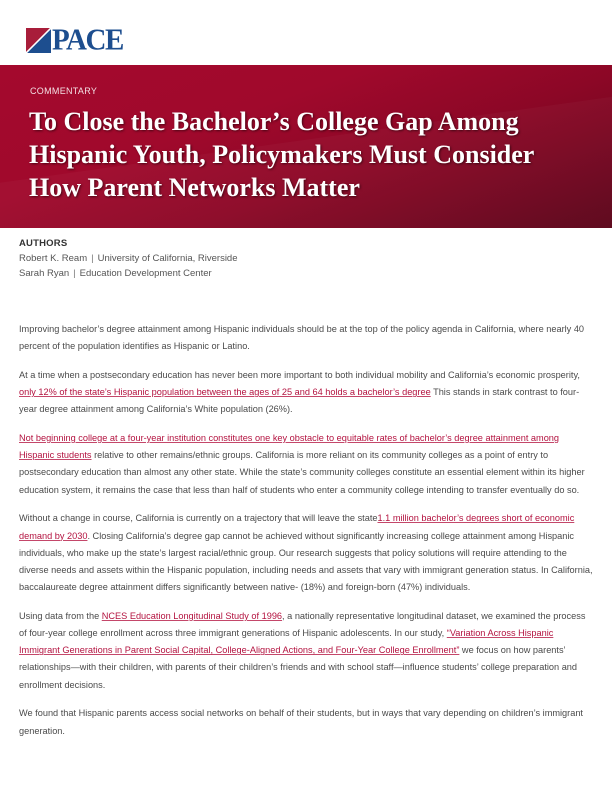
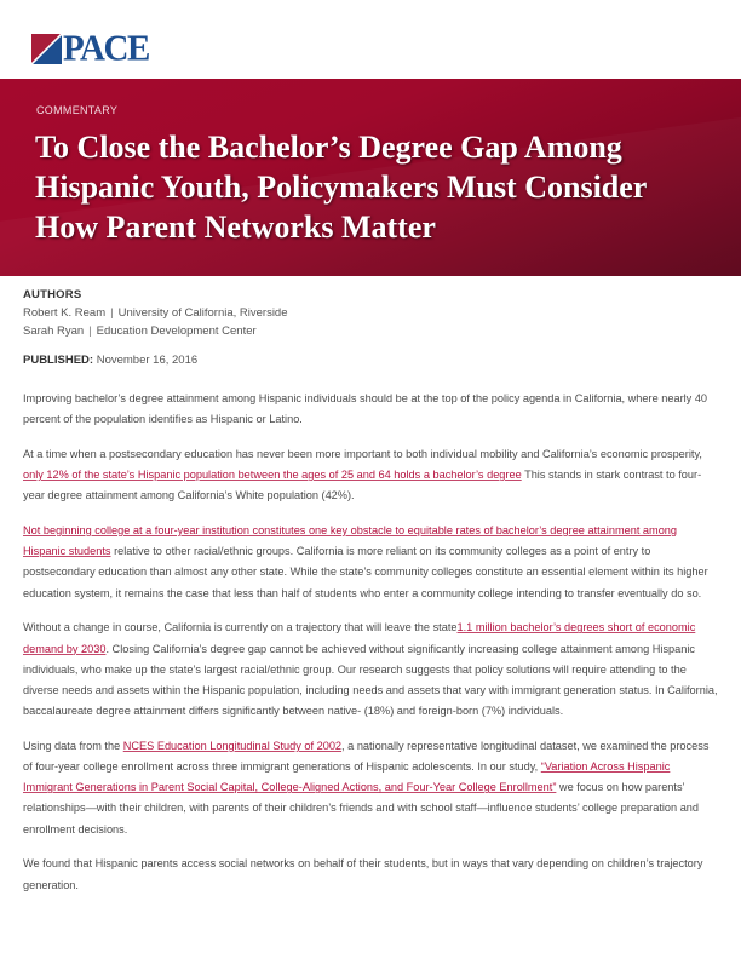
  PACE
  COMMENTARY
- To Close the Bachelor’s College Gap Among
+ To Close the Bachelor’s Degree Gap Among
  Hispanic Youth, Policymakers Must Consider
  How Parent Networks Matter
  AUTHORS
  Robert K. Ream | University of California, Riverside
  Sarah Ryan | Education Development Center
+ PUBLISHED: November 16, 2016
  Improving bachelor’s degree attainment among Hispanic individuals should be at the top of the policy agenda in California, where nearly 40 percent of the population identifies as Hispanic or Latino.
- At a time when a postsecondary education has never been more important to both individual mobility and California’s economic prosperity, only 12% of the state’s Hispanic population between the ages of 25 and 64 holds a bachelor’s degree This stands in stark contrast to four-year degree attainment among California’s White population (26%).
+ At a time when a postsecondary education has never been more important to both individual mobility and California’s economic prosperity, only 12% of the state’s Hispanic population between the ages of 25 and 64 holds a bachelor’s degree This stands in stark contrast to four-year degree attainment among California’s White population (42%).
- Not beginning college at a four-year institution constitutes one key obstacle to equitable rates of bachelor’s degree attainment among Hispanic students relative to other remains/ethnic groups. California is more reliant on its community colleges as a point of entry to postsecondary education than almost any other state. While the state’s community colleges constitute an essential element within its higher education system, it remains the case that less than half of students who enter a community college intending to transfer eventually do so.
+ Not beginning college at a four-year institution constitutes one key obstacle to equitable rates of bachelor’s degree attainment among Hispanic students relative to other racial/ethnic groups. California is more reliant on its community colleges as a point of entry to postsecondary education than almost any other state. While the state’s community colleges constitute an essential element within its higher education system, it remains the case that less than half of students who enter a community college intending to transfer eventually do so.
- Without a change in course, California is currently on a trajectory that will leave the state1.1 million bachelor’s degrees short of economic demand by 2030. Closing California’s degree gap cannot be achieved without significantly increasing college attainment among Hispanic individuals, who make up the state’s largest racial/ethnic group. Our research suggests that policy solutions will require attending to the diverse needs and assets within the Hispanic population, including needs and assets that vary with immigrant generation status. In California, baccalaureate degree attainment differs significantly between native- (18%) and foreign-born (47%) individuals.
+ Without a change in course, California is currently on a trajectory that will leave the state1.1 million bachelor’s degrees short of economic demand by 2030. Closing California’s degree gap cannot be achieved without significantly increasing college attainment among Hispanic individuals, who make up the state’s largest racial/ethnic group. Our research suggests that policy solutions will require attending to the diverse needs and assets within the Hispanic population, including needs and assets that vary with immigrant generation status. In California, baccalaureate degree attainment differs significantly between native- (18%) and foreign-born (7%) individuals.
- Using data from the NCES Education Longitudinal Study of 1996, a nationally representative longitudinal dataset, we examined the process of four-year college enrollment across three immigrant generations of Hispanic adolescents. In our study, “Variation Across Hispanic Immigrant Generations in Parent Social Capital, College-Aligned Actions, and Four-Year College Enrollment” we focus on how parents’ relationships—with their children, with parents of their children’s friends and with school staff—influence students’ college preparation and enrollment decisions.
+ Using data from the NCES Education Longitudinal Study of 2002, a nationally representative longitudinal dataset, we examined the process of four-year college enrollment across three immigrant generations of Hispanic adolescents. In our study, “Variation Across Hispanic Immigrant Generations in Parent Social Capital, College-Aligned Actions, and Four-Year College Enrollment” we focus on how parents’ relationships—with their children, with parents of their children’s friends and with school staff—influence students’ college preparation and enrollment decisions.
- We found that Hispanic parents access social networks on behalf of their students, but in ways that vary depending on children’s immigrant generation.
+ We found that Hispanic parents access social networks on behalf of their students, but in ways that vary depending on children’s trajectory generation.
